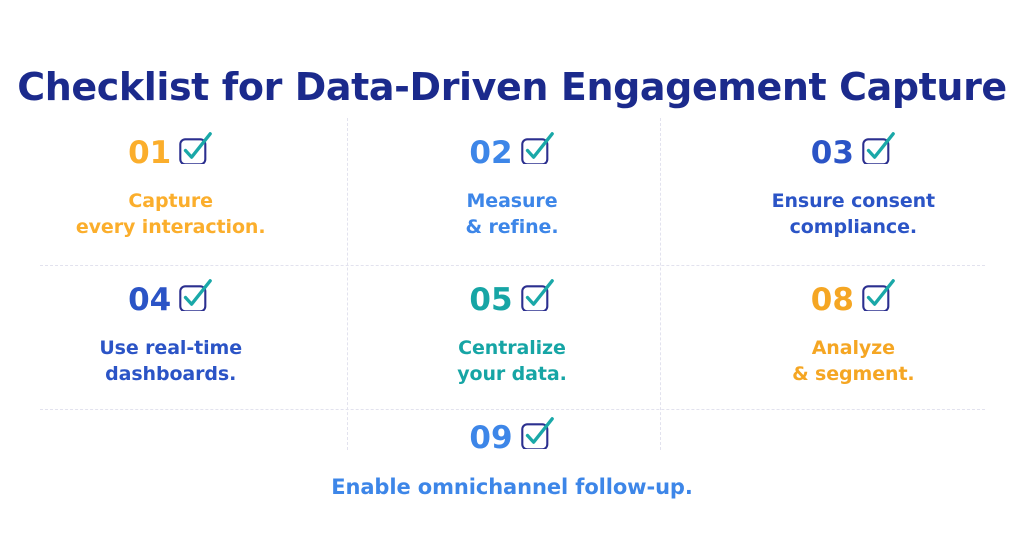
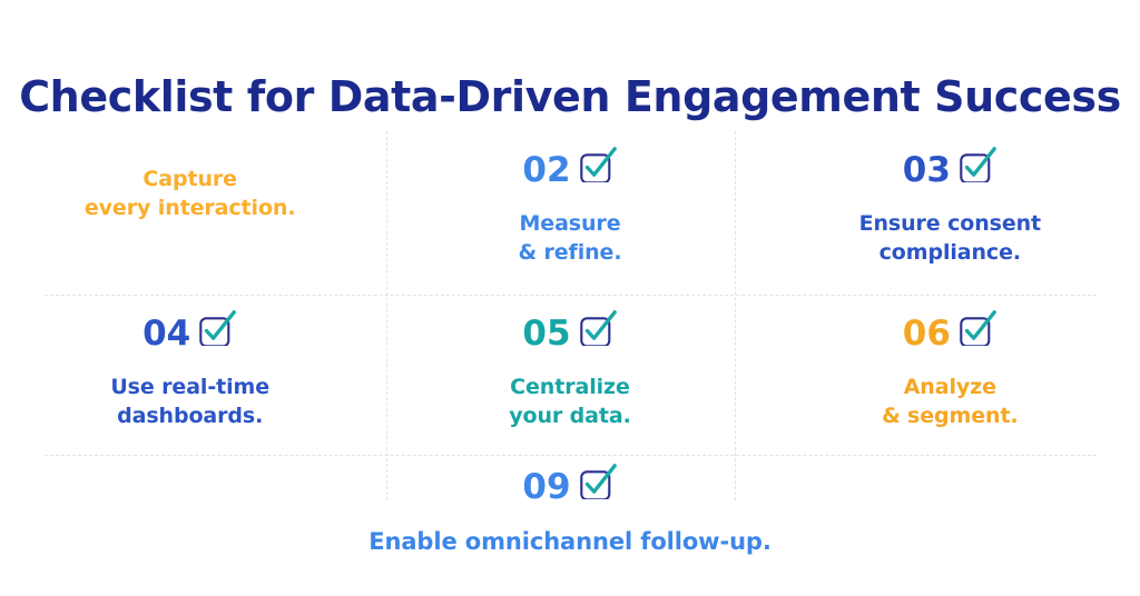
- Checklist for Data-Driven Engagement Capture
+ Checklist for Data-Driven Engagement Success
- 01
  Capture
  every interaction.
  02
  Measure
  & refine.
  03
  Ensure consent
  compliance.
  04
  Use real-time
  dashboards.
  05
  Centralize
  your data.
- 08
+ 06
  Analyze
  & segment.
  09
  Enable omnichannel follow-up.
